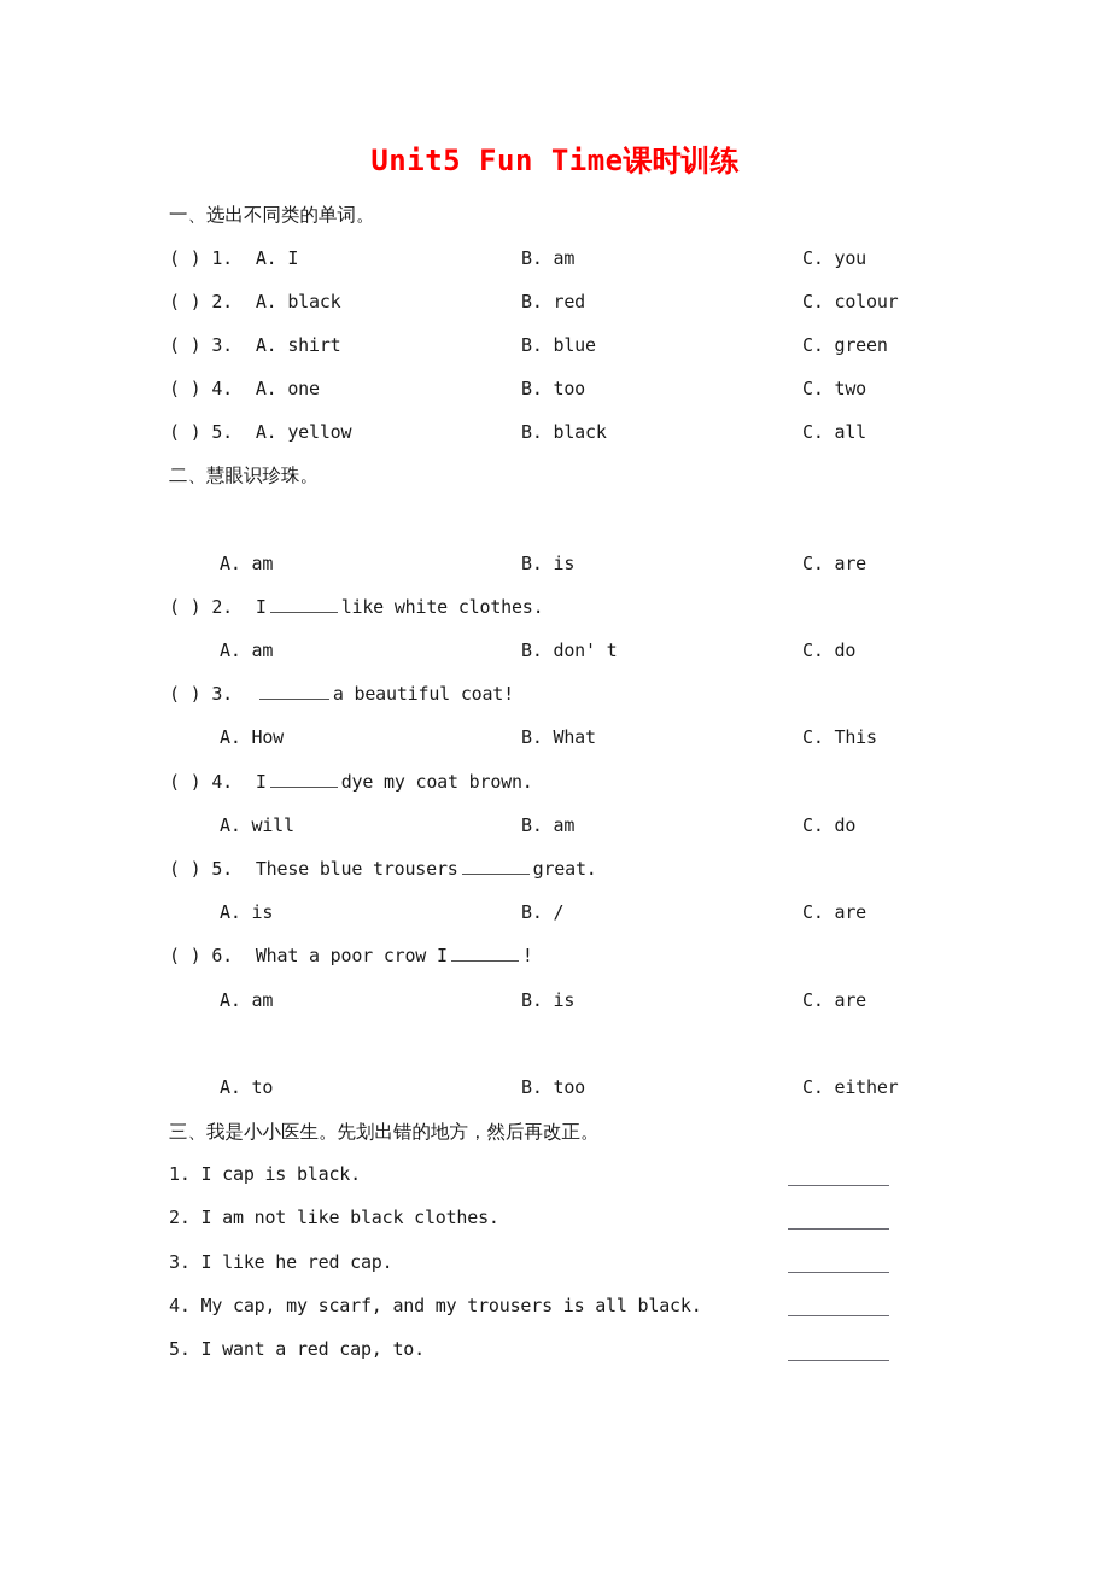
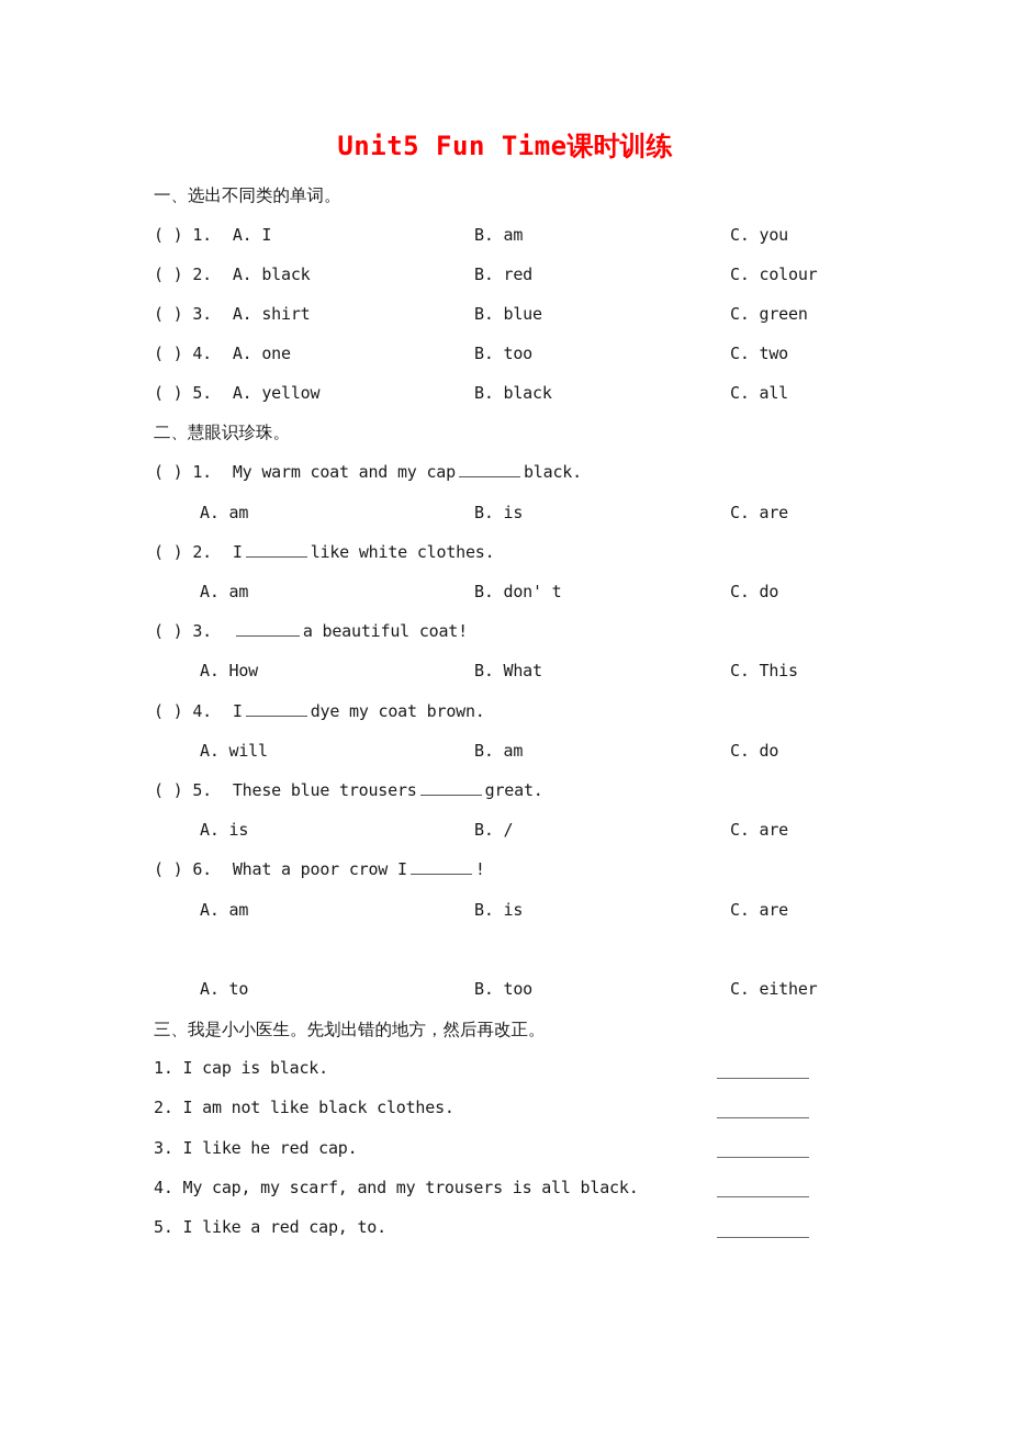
  Unit5 Fun Time课时训练
  一、选出不同类的单词。
  ( ) 1. A. I
  B. am
  C. you
  ( ) 2. A. black
  B. red
  C. colour
  ( ) 3. A. shirt
  B. blue
  C. green
  ( ) 4. A. one
  B. too
  C. two
  ( ) 5. A. yellow
  B. black
  C. all
  二、慧眼识珍珠。
+ ( ) 1. My warm coat and my cap black.
  A. am
  B. is
  C. are
  ( ) 2. I like white clothes.
  A. am
  B. don' t
  C. do
  ( ) 3. a beautiful coat!
  A. How
  B. What
  C. This
  ( ) 4. I dye my coat brown.
  A. will
  B. am
  C. do
  ( ) 5. These blue trousers great.
  A. is
  B. /
  C. are
  ( ) 6. What a poor crow I !
  A. am
  B. is
  C. are
  A. to
  B. too
  C. either
  三、我是小小医生。先划出错的地方，然后再改正。
  1. I cap is black.
  2. I am not like black clothes.
  3. I like he red cap.
  4. My cap, my scarf, and my trousers is all black.
- 5. I want a red cap, to.
+ 5. I like a red cap, to.
